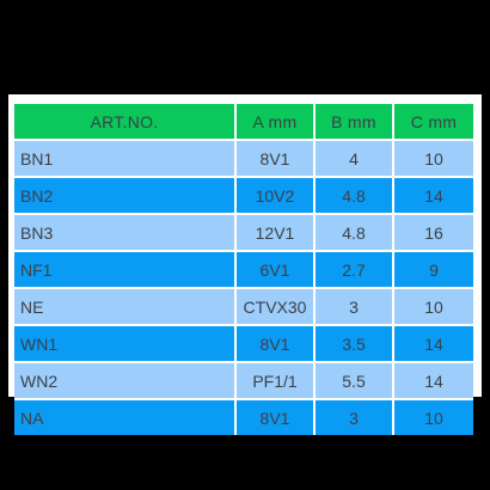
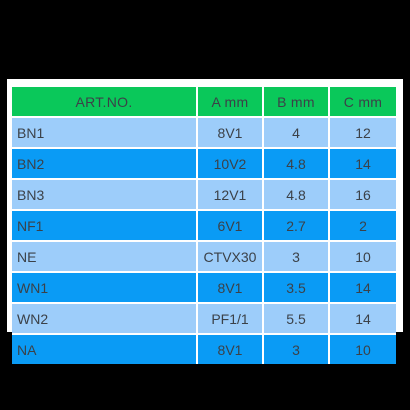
  ART.NO.	A mm	B mm	C mm
- BN1	8V1	4	10
+ BN1	8V1	4	12
  BN2	10V2	4.8	14
  BN3	12V1	4.8	16
- NF1	6V1	2.7	9
+ NF1	6V1	2.7	2
  NE	CTVX30	3	10
  WN1	8V1	3.5	14
  WN2	PF1/1	5.5	14
  NA	8V1	3	10
